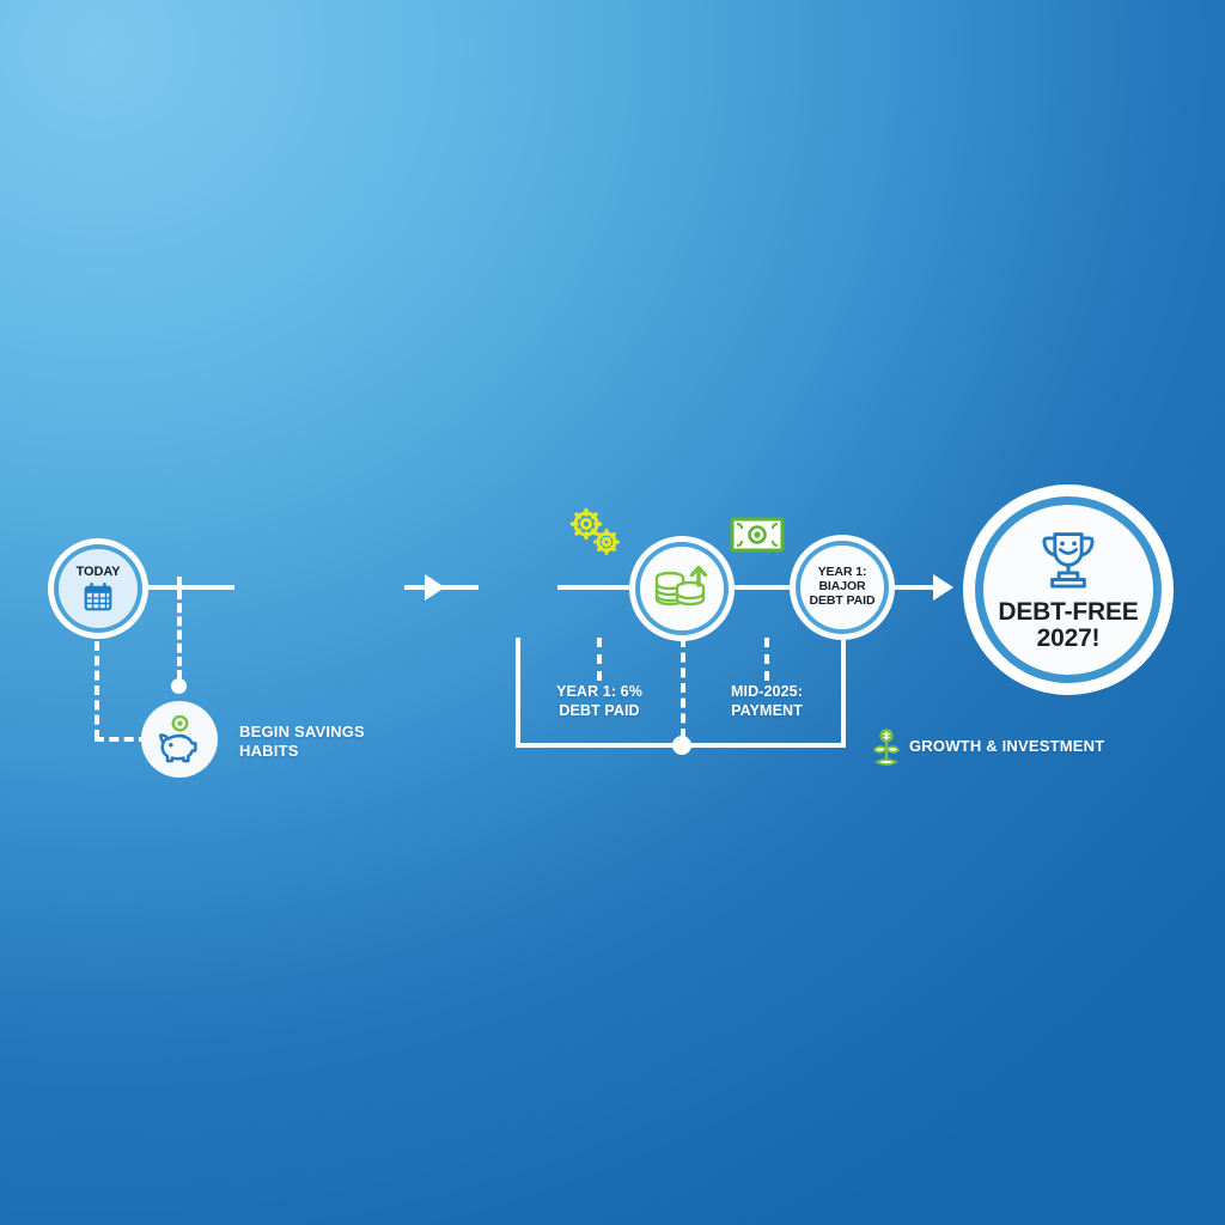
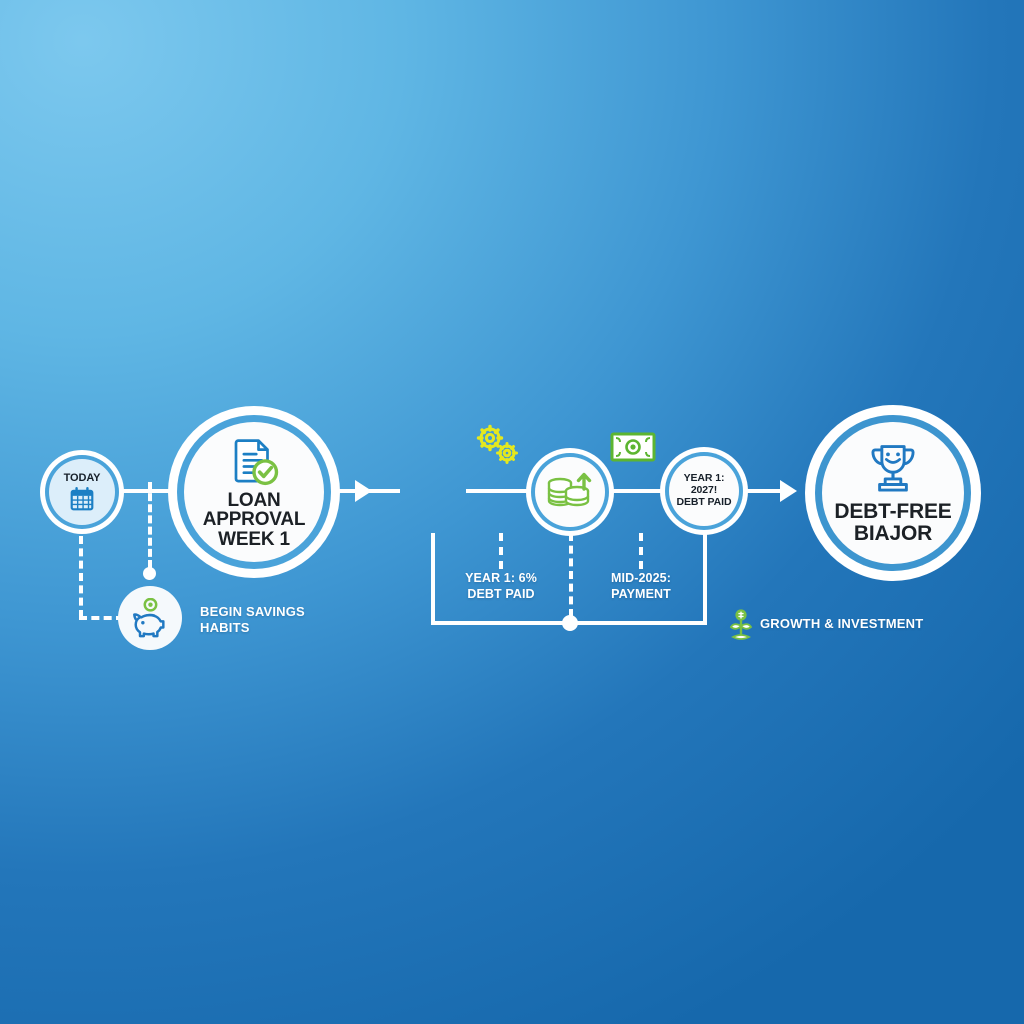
  TODAY
+ LOAN APPROVAL
+ WEEK 1
  YEAR 1:
- BIAJOR
+ 2027!
  DEBT PAID
  DEBT-FREE
- 2027!
+ BIAJOR
  BEGIN SAVINGS
  HABITS
  GROWTH & INVESTMENT
  YEAR 1: 6%
  DEBT PAID
  MID-2025:
  PAYMENT
